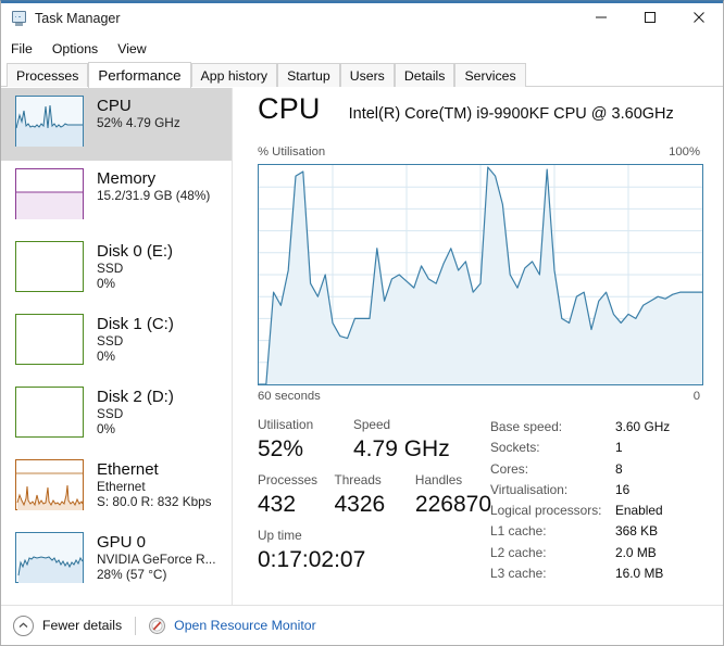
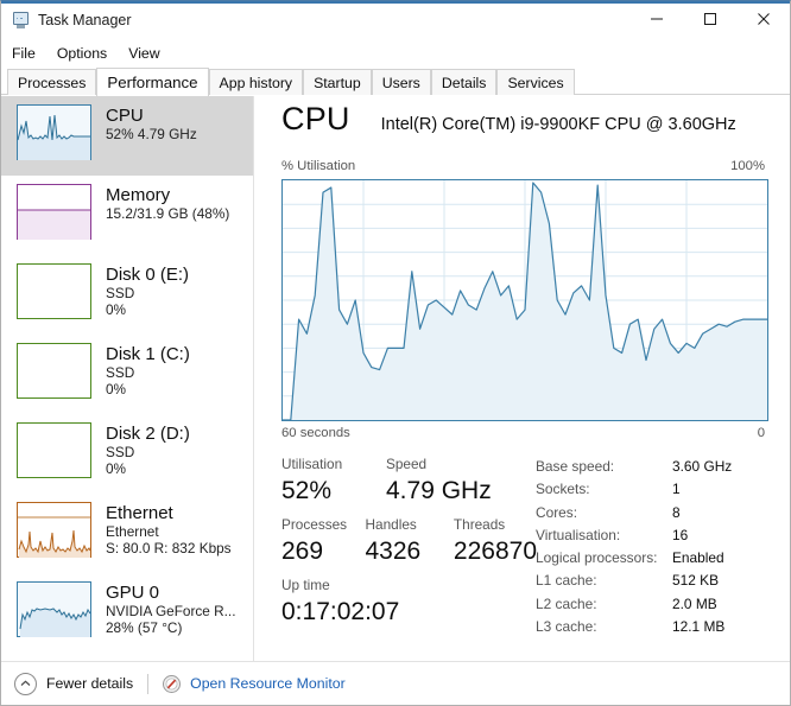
  Task Manager
  File
  Options
  View
  Processes
  Performance
  App history
  Startup
  Users
  Details
  Services
  CPU
  52% 4.79 GHz
  Memory
  15.2/31.9 GB (48%)
  Disk 0 (E:)
  SSD
  0%
  Disk 1 (C:)
  SSD
  0%
  Disk 2 (D:)
  SSD
  0%
  Ethernet
  Ethernet
  S: 80.0 R: 832 Kbps
  GPU 0
  NVIDIA GeForce R...
  28% (57 °C)
  CPU
  Intel(R) Core(TM) i9-9900KF CPU @ 3.60GHz
  % Utilisation
  100%
  60 seconds
  0
  Utilisation
  52%
  Speed
  4.79 GHz
  Processes
- 432
+ 269
- Threads
+ Handles
  4326
- Handles
+ Threads
  226870
  Up time
  0:17:02:07
  Base speed:
  3.60 GHz
  Sockets:
  1
  Cores:
  8
  Virtualisation:
  16
  Logical processors:
  Enabled
  L1 cache:
- 368 KB
+ 512 KB
  L2 cache:
  2.0 MB
  L3 cache:
- 16.0 MB
+ 12.1 MB
  Fewer details
  Open Resource Monitor
